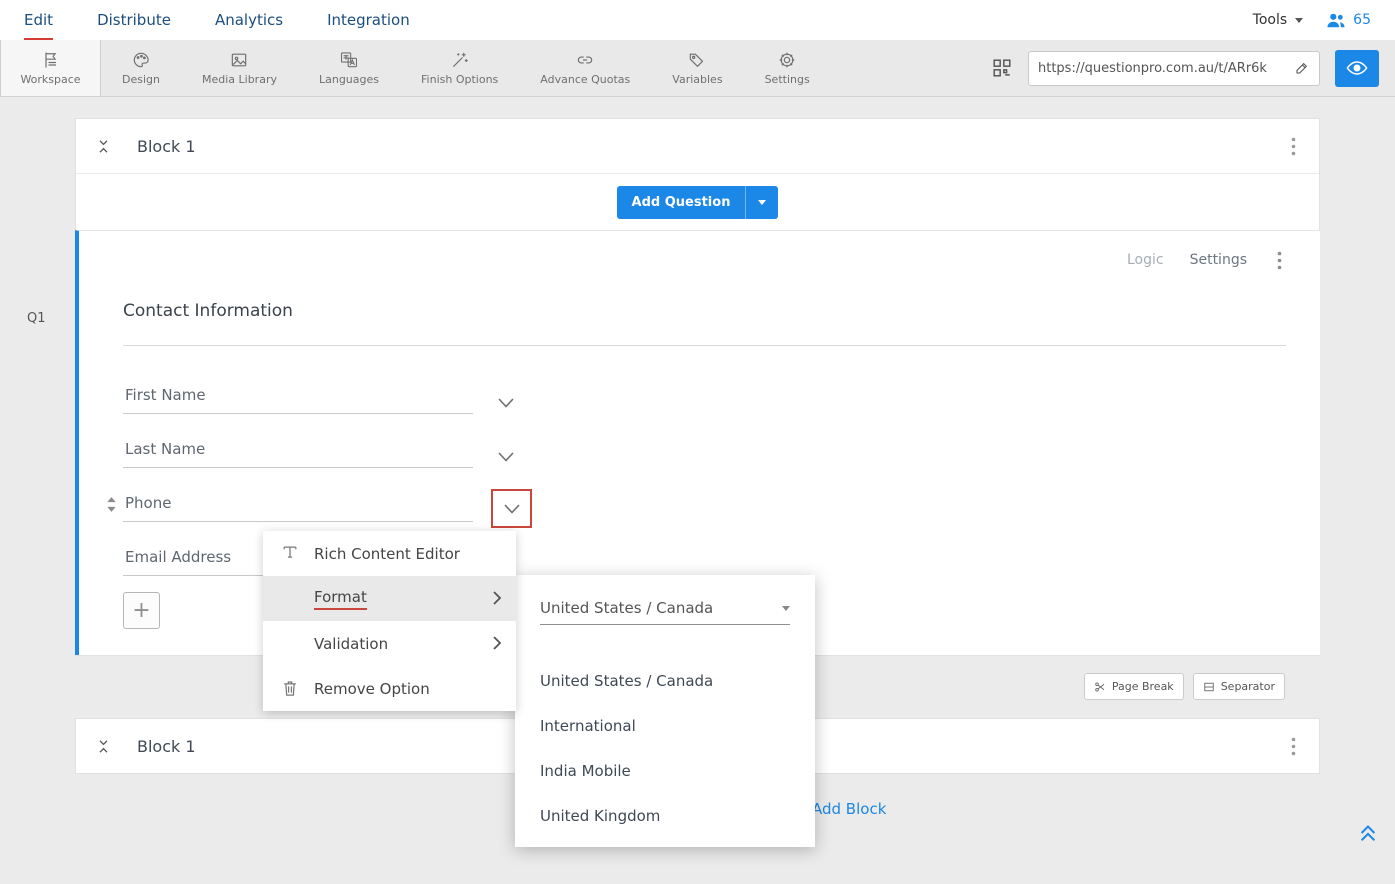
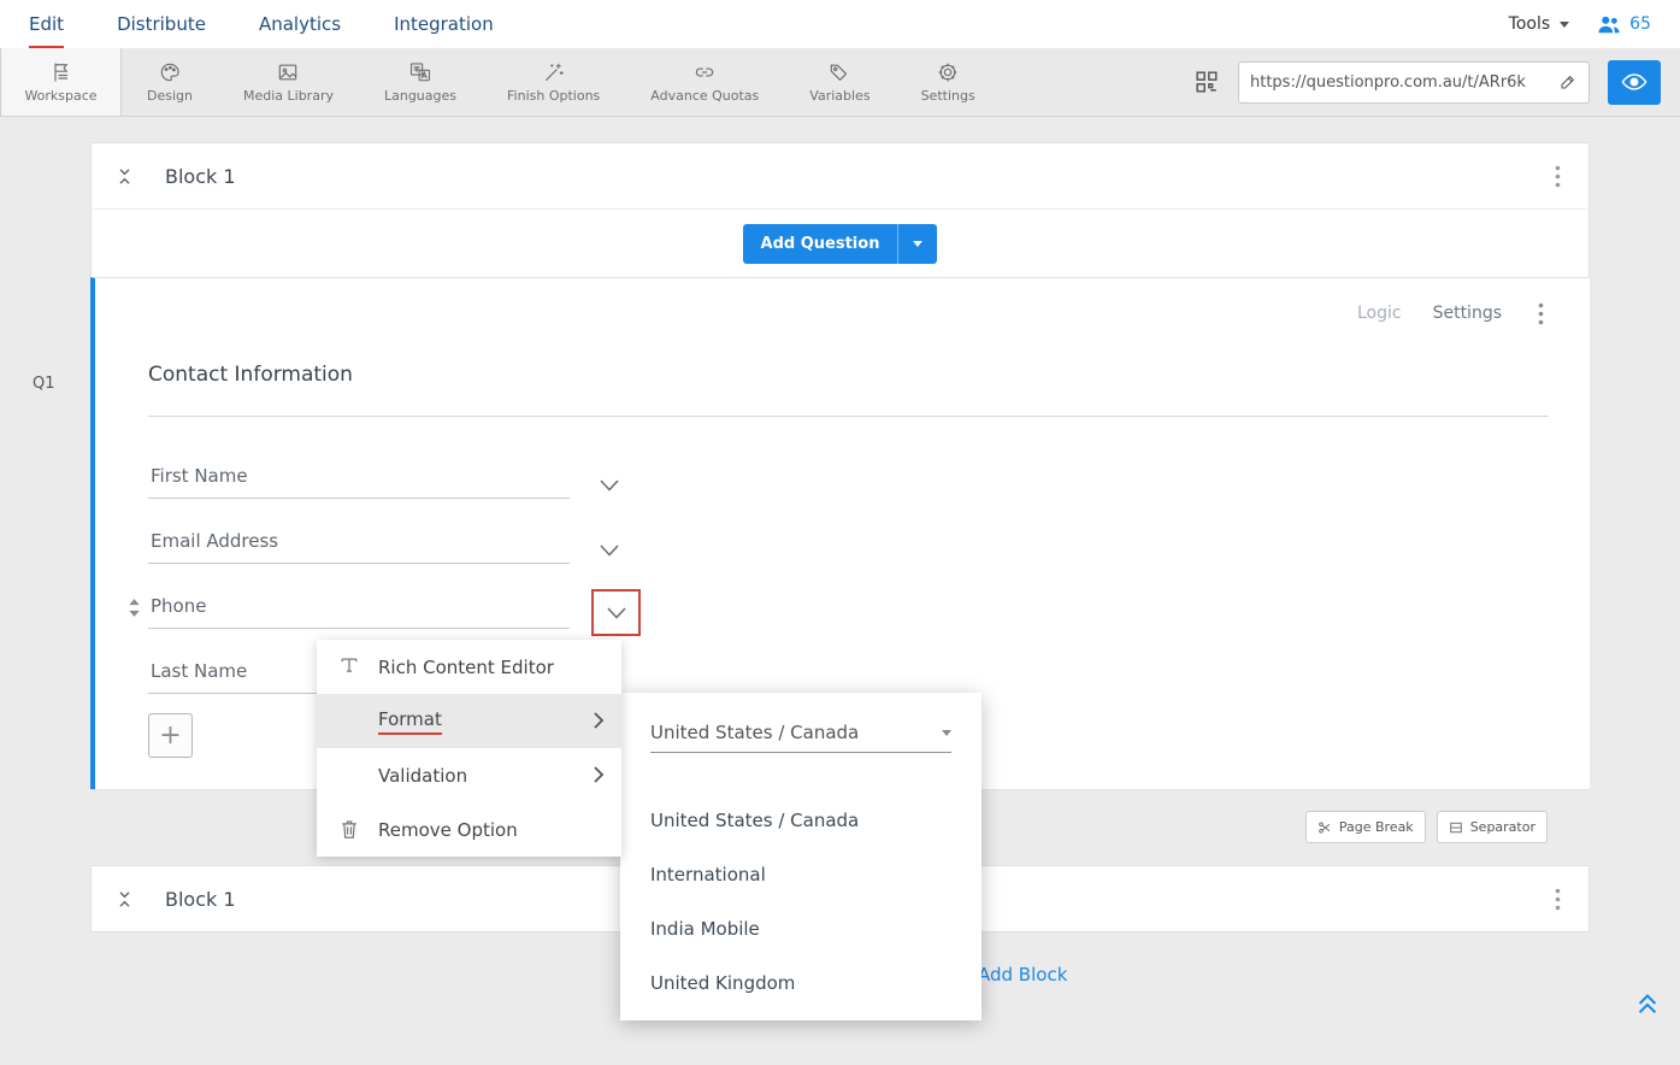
  Edit
  Distribute
  Analytics
  Integration
  Tools
  65
  Workspace
  Design
  Media Library
  Languages
  Finish Options
  Advance Quotas
  Variables
  Settings
  https://questionpro.com.au/t/ARr6k
  Block 1
  Add Question
  Logic
  Settings
  Contact Information
  First Name
- Last Name
+ Email Address
  Phone
- Email Address
+ Last Name
  +
  Page Break
  Separator
  Block 1
  Add Block
  Q1
  Rich Content Editor
  Format
  Validation
  Remove Option
  United States / Canada
  United States / Canada
  International
  India Mobile
  United Kingdom
